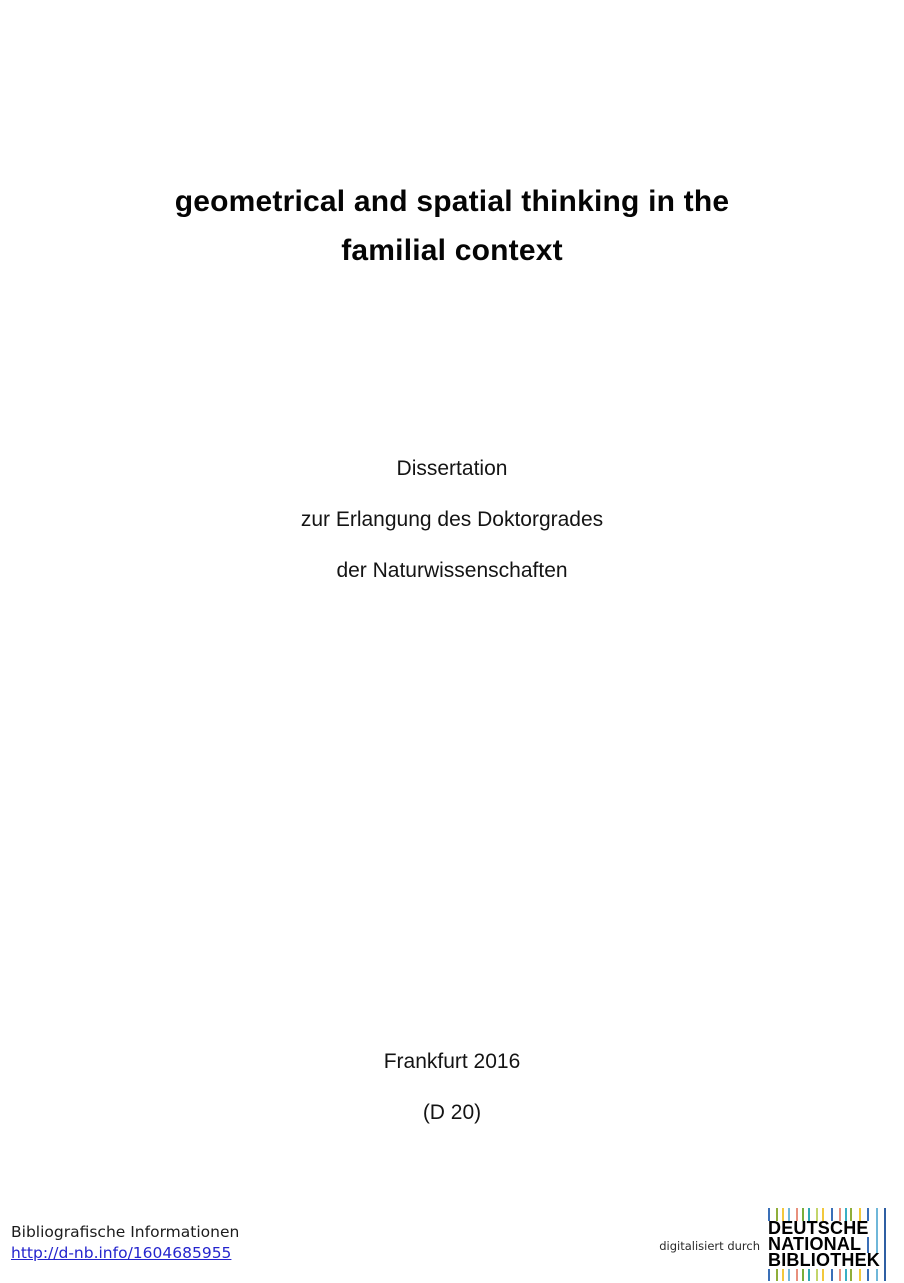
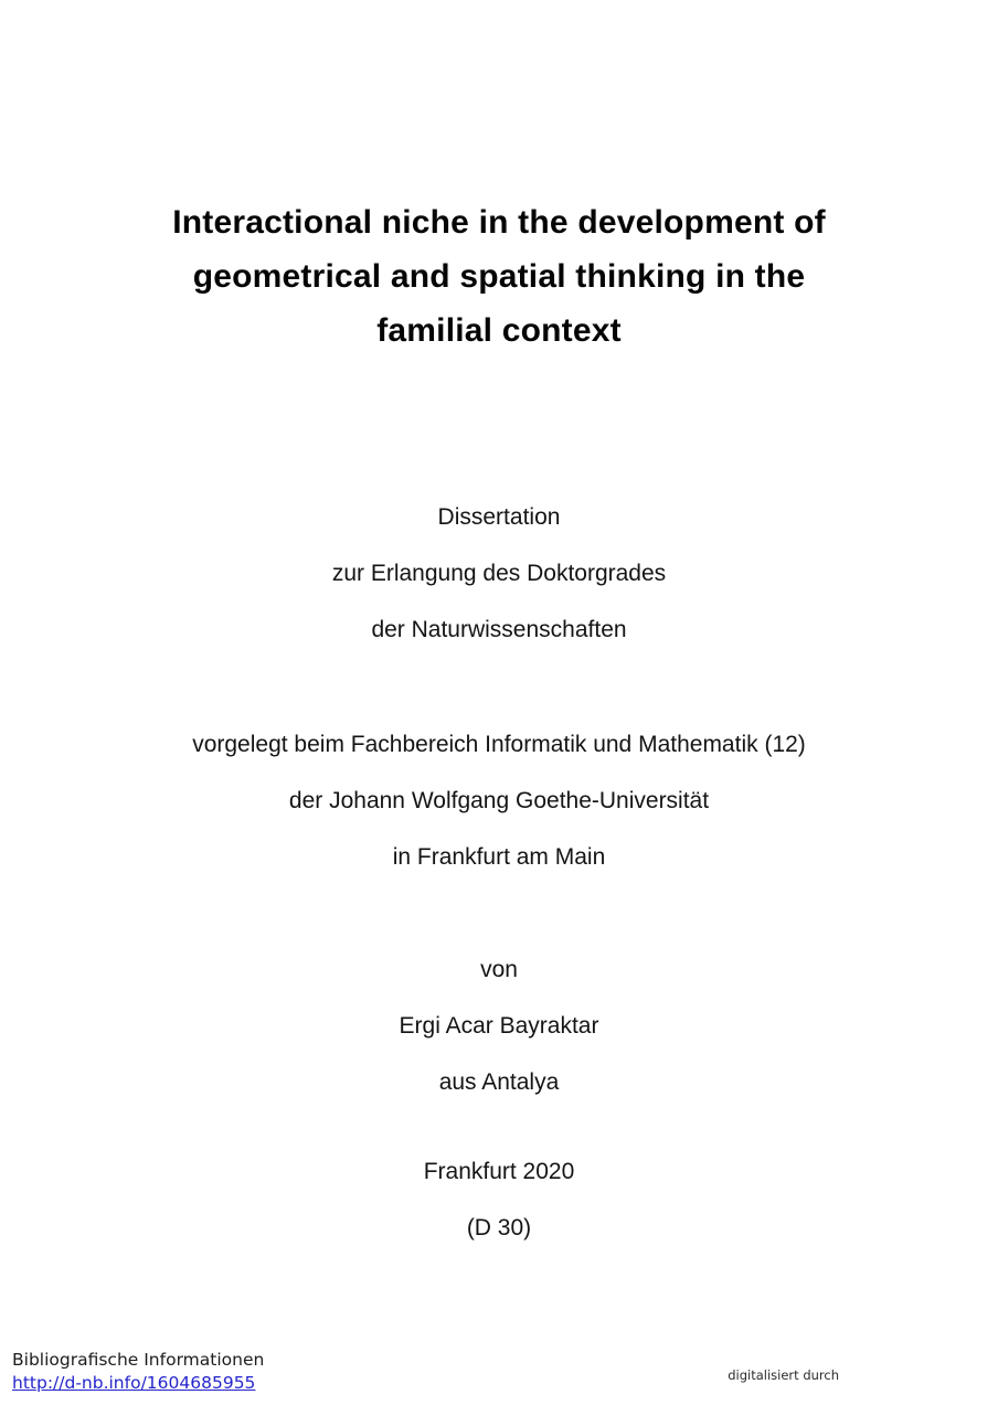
+ Interactional niche in the development of
  geometrical and spatial thinking in the
  familial context
  Dissertation
  zur Erlangung des Doktorgrades
  der Naturwissenschaften
+ vorgelegt beim Fachbereich Informatik und Mathematik (12)
+ der Johann Wolfgang Goethe-Universität
+ in Frankfurt am Main
+ von
+ Ergi Acar Bayraktar
+ aus Antalya
- Frankfurt 2016
+ Frankfurt 2020
- (D 20)
+ (D 30)
  Bibliografische Informationen
  http://d-nb.info/1604685955
  digitalisiert durch
- DEUTSCHE
- NATIONAL
- BIBLIOTHEK
